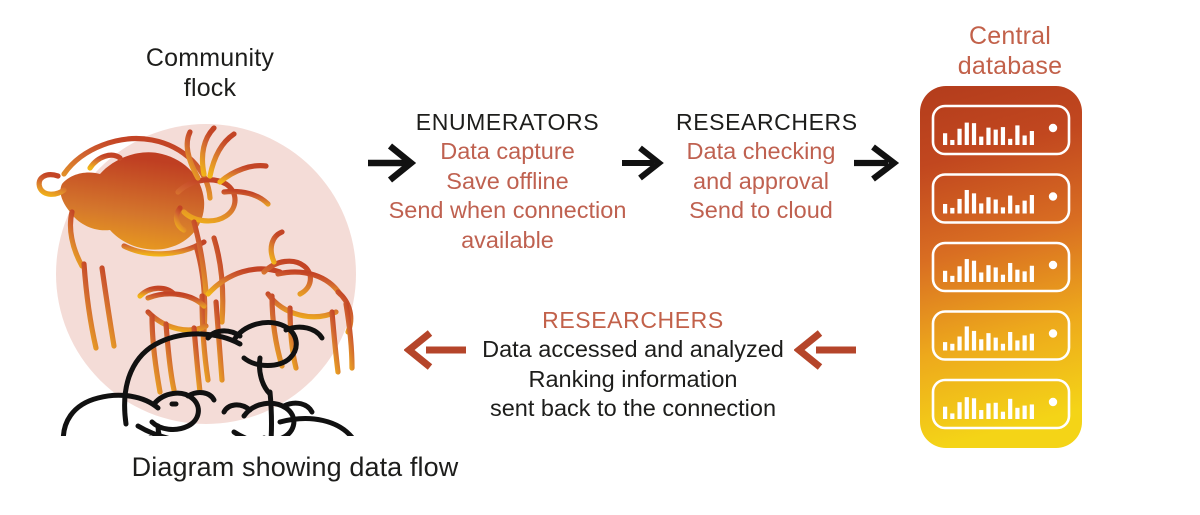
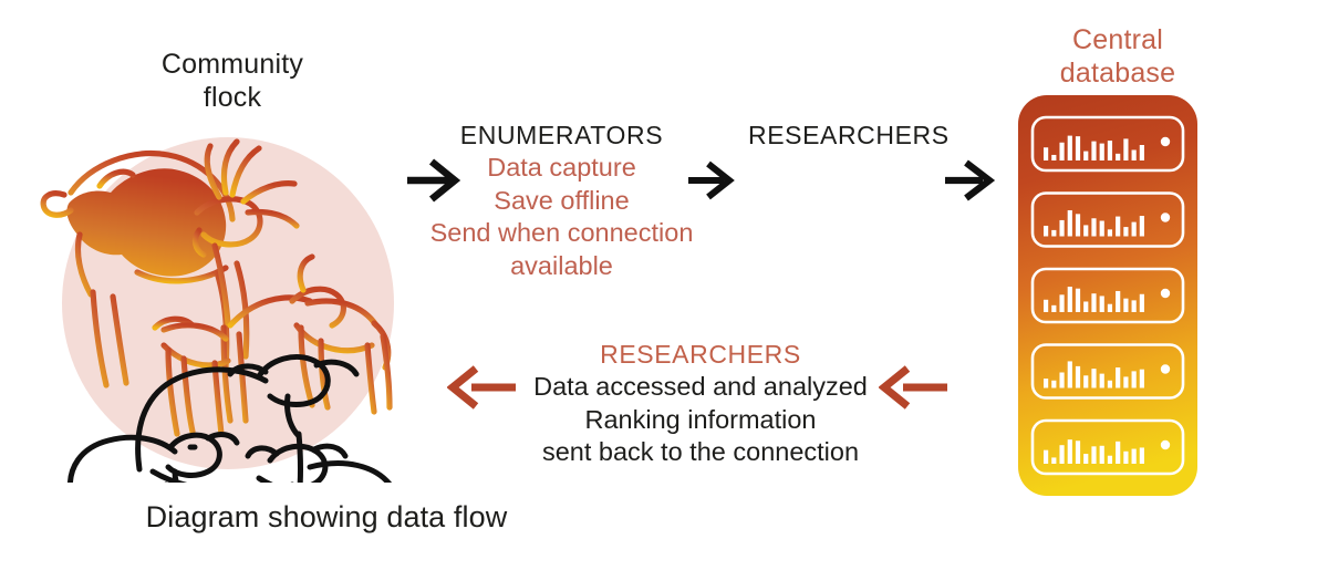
  Community
  flock
  ENUMERATORS
  Data capture
  Save offline
  Send when connection
  available
  RESEARCHERS
- Data checking
- and approval
- Send to cloud
  Central
  database
  RESEARCHERS
  Data accessed and analyzed
  Ranking information
  sent back to the connection
  Diagram showing data flow
